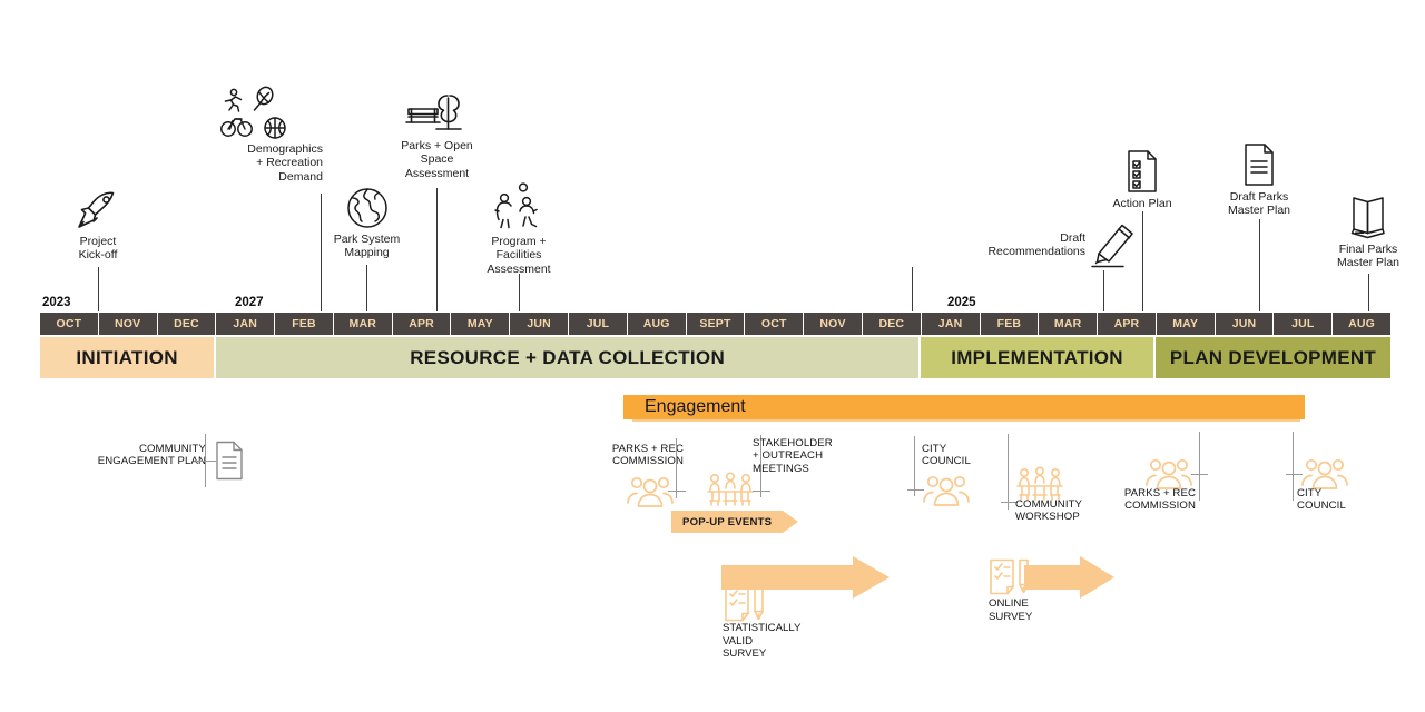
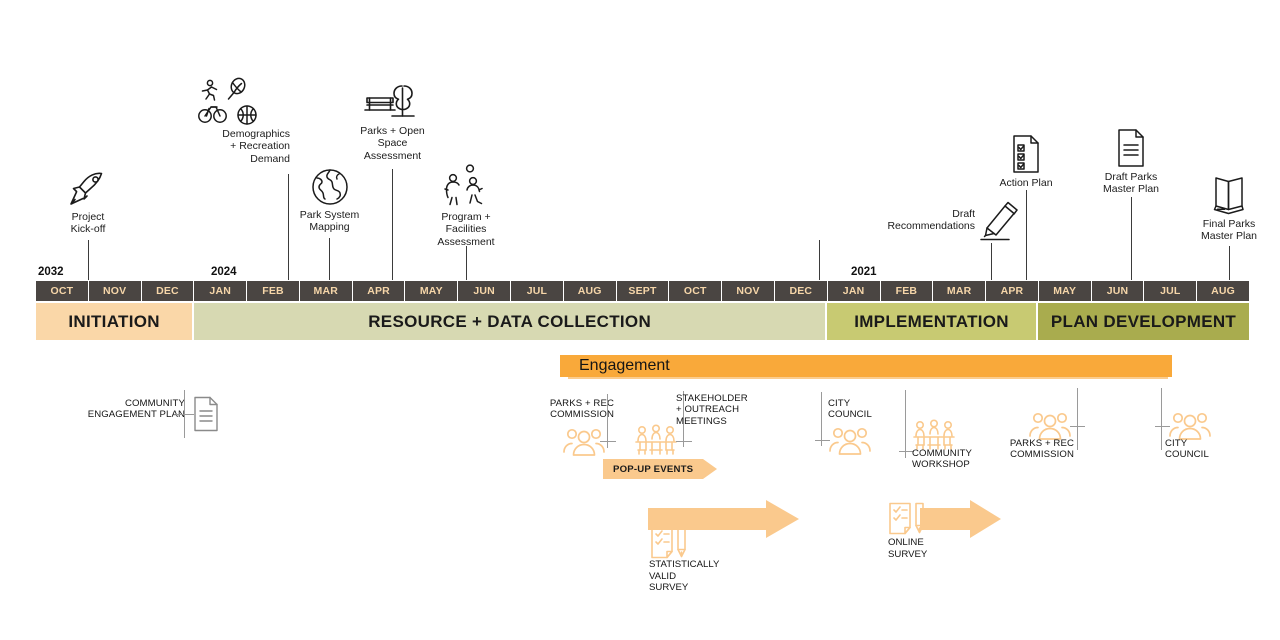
  Project
  Kick-off
  Demographics
  + Recreation
  Demand
  Park System
  Mapping
  Parks + Open
  Space
  Assessment
  Program +
  Facilities
  Assessment
  Draft
  Recommendations
  Action Plan
  Draft Parks
  Master Plan
  Final Parks
  Master Plan
- 2023
+ 2032
- 2027
+ 2024
- 2025
+ 2021
  OCT
  NOV
  DEC
  JAN
  FEB
  MAR
  APR
  MAY
  JUN
  JUL
  AUG
  SEPT
  OCT
  NOV
  DEC
  JAN
  FEB
  MAR
  APR
  MAY
  JUN
  JUL
  AUG
  INITIATION
  RESOURCE + DATA COLLECTION
  IMPLEMENTATION
  PLAN DEVELOPMENT
  Engagement
  COMMUNITY
  ENGAGEMENT PLA
  PARKS + REC
  COMMISSION
  STAKEHOLDER
  + OUTREACH
  MEETINGS
  POP-UP EVENTS
  CITY
  COUNCIL
  COMMUNITY
  WORKSHOP
  PARKS + REC
  COMMISSION
  CITY
  COUNCIL
  STATISTICALLY
  VALID
  SURVEY
  ONLINE
  SURVEY
